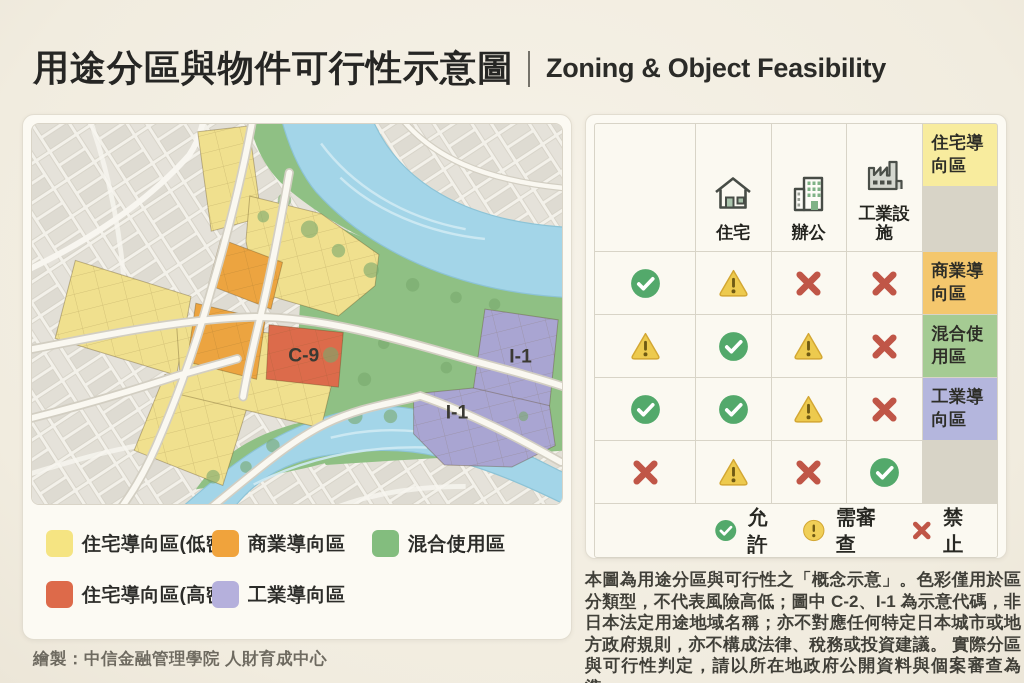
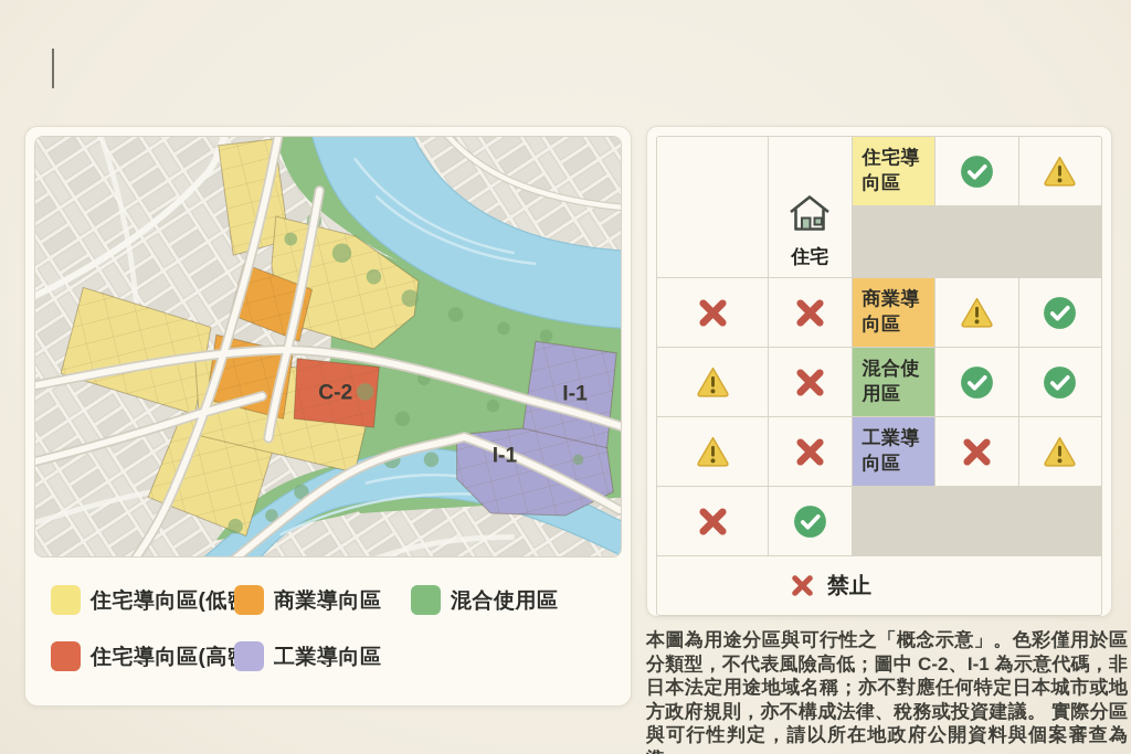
- 用途分區與物件可行性示意圖
- Zoning & Object Feasibility
- C-9
+ C-2
  I-1
  I-1
  住宅導向區(低
  商業導向區
  混合使用區
  住宅導向區(高
  工業導向區
  住宅
- 辦公
- 工業設施
  住宅導向區
  商業導向區
  混合使用區
  工業導向區
- 允許
- 需審查
  禁止
  本圖為用途分區與可行性之「概念示意」。色彩僅用於區分類型，不代表風險高低；圖中 C-2、I-1 為示意代碼，非日本法定用途地域名稱；亦不對應任何特定日本城市或地方政府規則，亦不構成法律、稅務或投資建議。 實際分區與可行性判定，請以所在地政府公開資料與個案審查為
- 繪製：中信金融管理學院 人財育成中心
